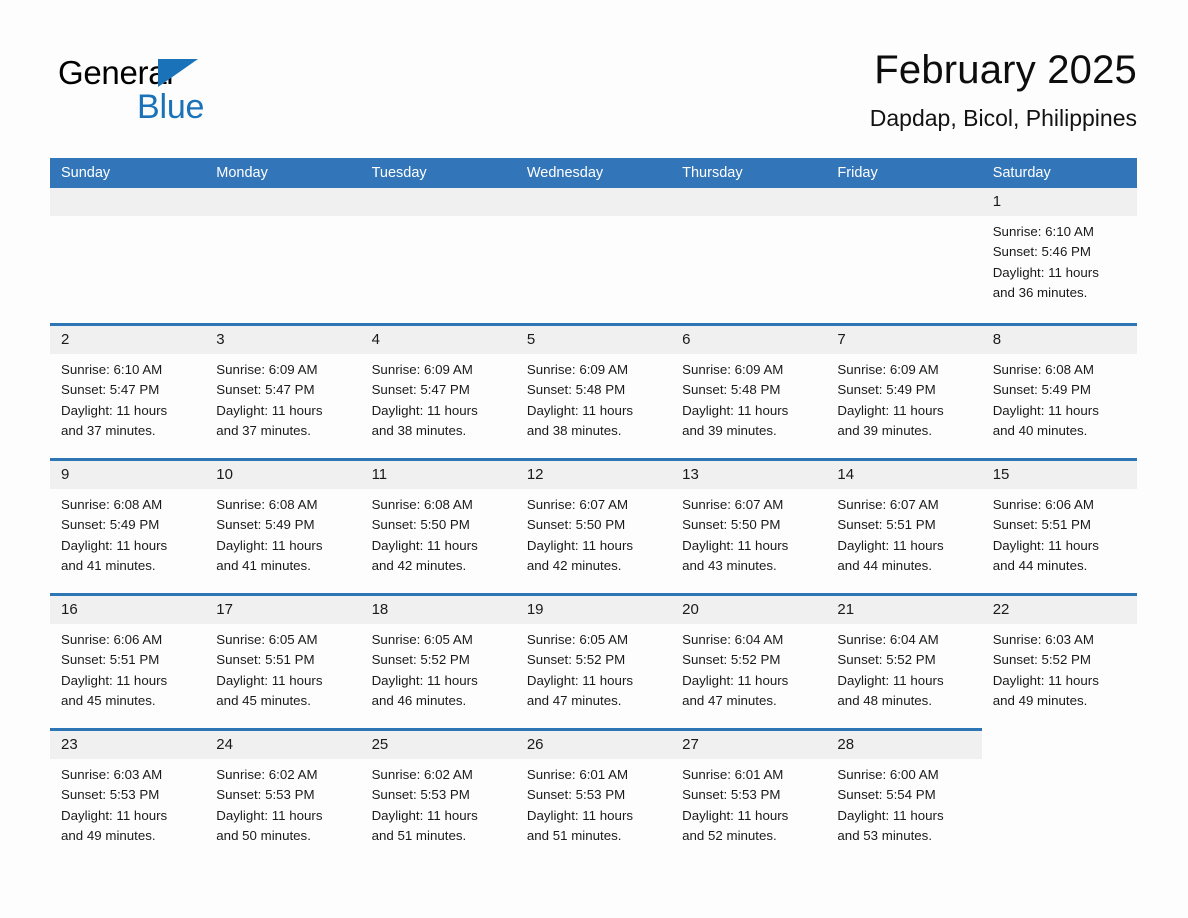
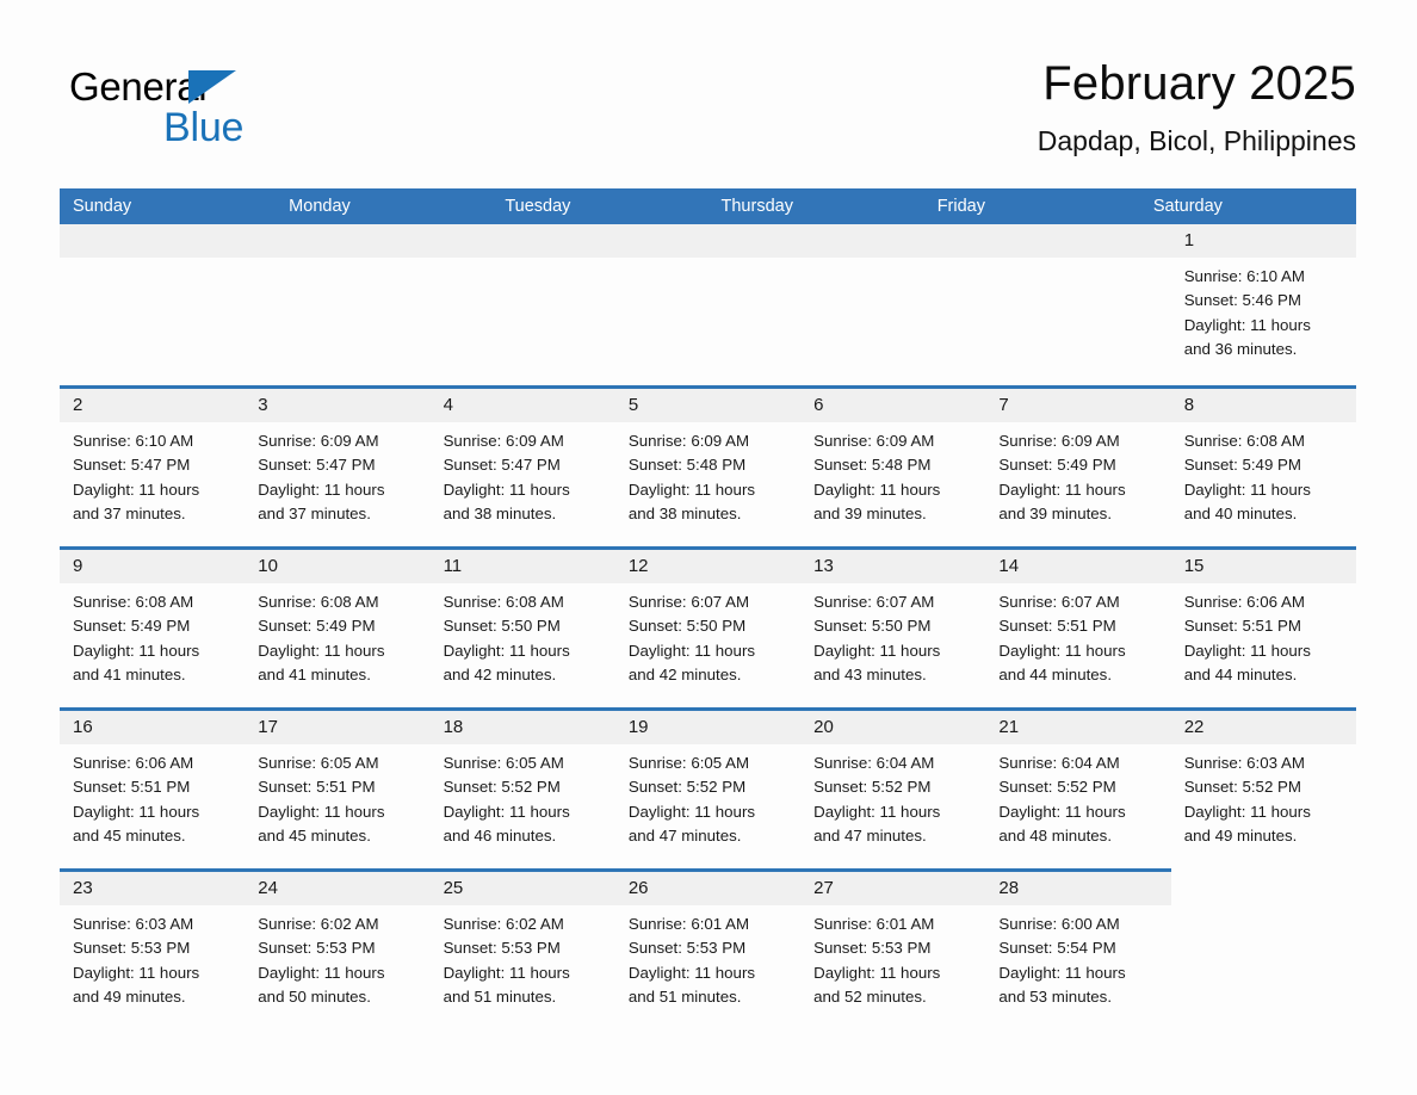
  General
  Blue
  February 2025
  Dapdap, Bicol, Philippines
  Sunday
  Monday
  Tuesday
- Wednesday
  Thursday
  Friday
  Saturday
  1
  Sunrise: 6:10 AM
  Sunset: 5:46 PM
  Daylight: 11 hours
  and 36 minutes.
  2
  Sunrise: 6:10 AM
  Sunset: 5:47 PM
  Daylight: 11 hours
  and 37 minutes.
  3
  Sunrise: 6:09 AM
  Sunset: 5:47 PM
  Daylight: 11 hours
  and 37 minutes.
  4
  Sunrise: 6:09 AM
  Sunset: 5:47 PM
  Daylight: 11 hours
  and 38 minutes.
  5
  Sunrise: 6:09 AM
  Sunset: 5:48 PM
  Daylight: 11 hours
  and 38 minutes.
  6
  Sunrise: 6:09 AM
  Sunset: 5:48 PM
  Daylight: 11 hours
  and 39 minutes.
  7
  Sunrise: 6:09 AM
  Sunset: 5:49 PM
  Daylight: 11 hours
  and 39 minutes.
  8
  Sunrise: 6:08 AM
  Sunset: 5:49 PM
  Daylight: 11 hours
  and 40 minutes.
  9
  Sunrise: 6:08 AM
  Sunset: 5:49 PM
  Daylight: 11 hours
  and 41 minutes.
  10
  Sunrise: 6:08 AM
  Sunset: 5:49 PM
  Daylight: 11 hours
  and 41 minutes.
  11
  Sunrise: 6:08 AM
  Sunset: 5:50 PM
  Daylight: 11 hours
  and 42 minutes.
  12
  Sunrise: 6:07 AM
  Sunset: 5:50 PM
  Daylight: 11 hours
  and 42 minutes.
  13
  Sunrise: 6:07 AM
  Sunset: 5:50 PM
  Daylight: 11 hours
  and 43 minutes.
  14
  Sunrise: 6:07 AM
  Sunset: 5:51 PM
  Daylight: 11 hours
  and 44 minutes.
  15
  Sunrise: 6:06 AM
  Sunset: 5:51 PM
  Daylight: 11 hours
  and 44 minutes.
  16
  Sunrise: 6:06 AM
  Sunset: 5:51 PM
  Daylight: 11 hours
  and 45 minutes.
  17
  Sunrise: 6:05 AM
  Sunset: 5:51 PM
  Daylight: 11 hours
  and 45 minutes.
  18
  Sunrise: 6:05 AM
  Sunset: 5:52 PM
  Daylight: 11 hours
  and 46 minutes.
  19
  Sunrise: 6:05 AM
  Sunset: 5:52 PM
  Daylight: 11 hours
  and 47 minutes.
  20
  Sunrise: 6:04 AM
  Sunset: 5:52 PM
  Daylight: 11 hours
  and 47 minutes.
  21
  Sunrise: 6:04 AM
  Sunset: 5:52 PM
  Daylight: 11 hours
  and 48 minutes.
  22
  Sunrise: 6:03 AM
  Sunset: 5:52 PM
  Daylight: 11 hours
  and 49 minutes.
  23
  Sunrise: 6:03 AM
  Sunset: 5:53 PM
  Daylight: 11 hours
  and 49 minutes.
  24
  Sunrise: 6:02 AM
  Sunset: 5:53 PM
  Daylight: 11 hours
  and 50 minutes.
  25
  Sunrise: 6:02 AM
  Sunset: 5:53 PM
  Daylight: 11 hours
  and 51 minutes.
  26
  Sunrise: 6:01 AM
  Sunset: 5:53 PM
  Daylight: 11 hours
  and 51 minutes.
  27
  Sunrise: 6:01 AM
  Sunset: 5:53 PM
  Daylight: 11 hours
  and 52 minutes.
  28
  Sunrise: 6:00 AM
  Sunset: 5:54 PM
  Daylight: 11 hours
  and 53 minutes.
